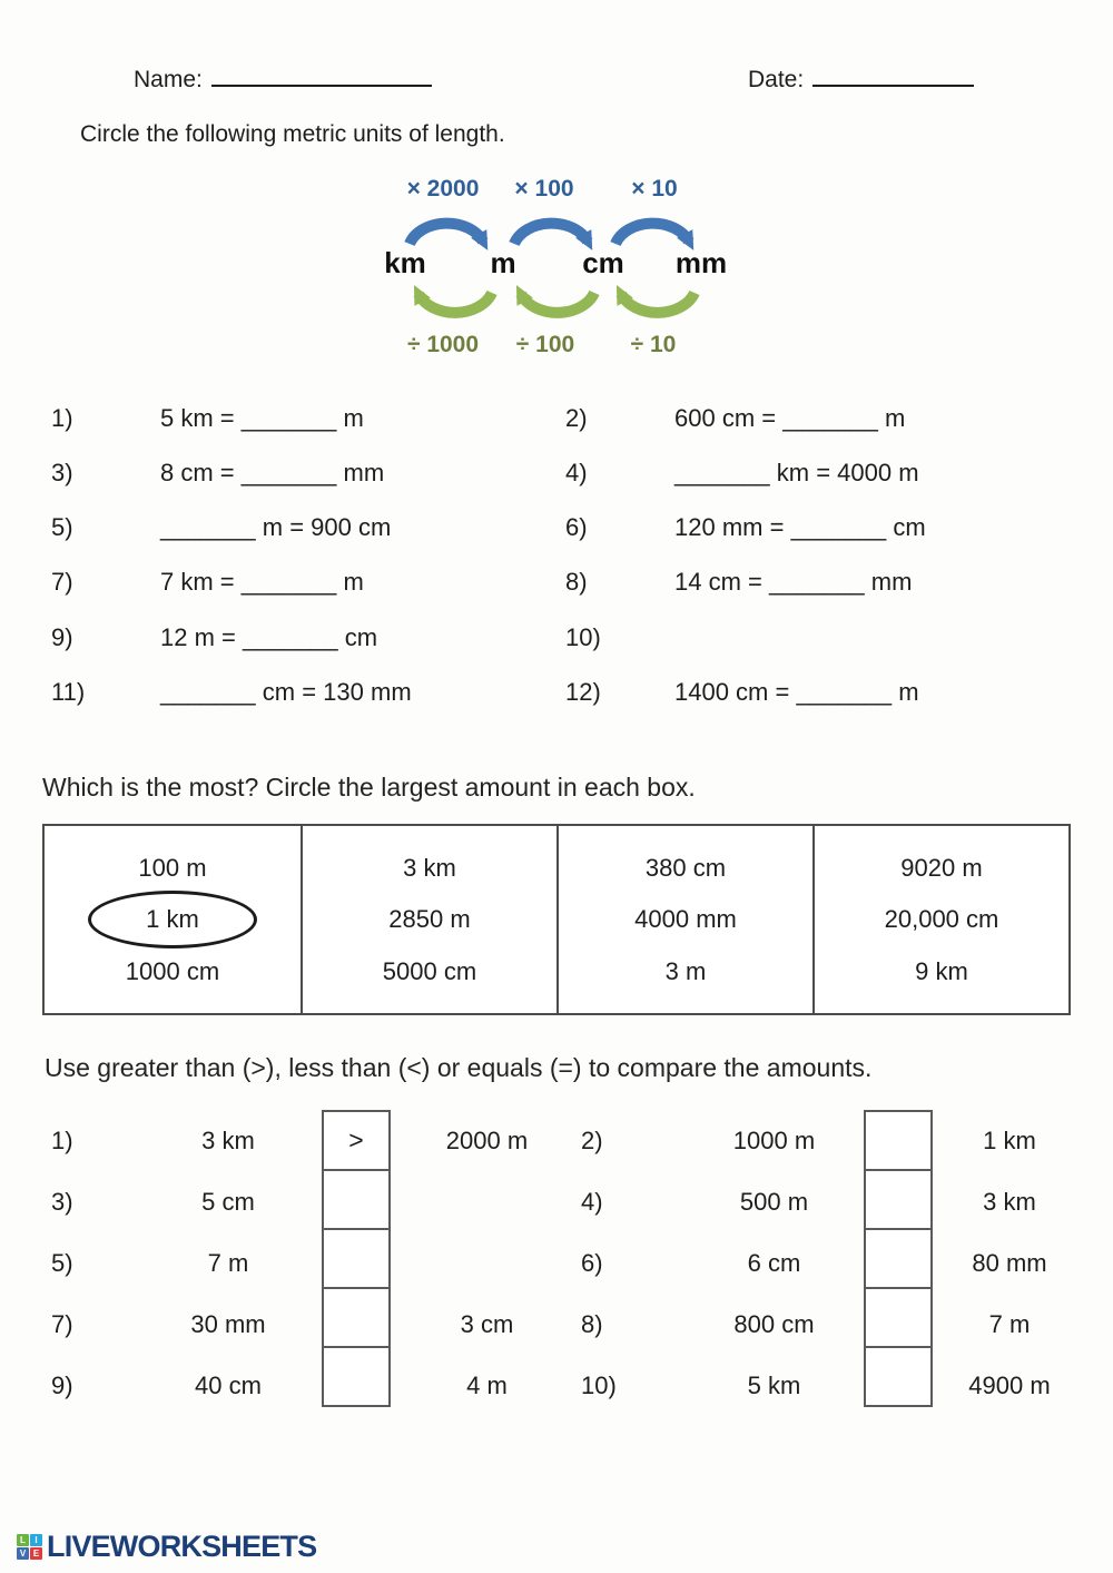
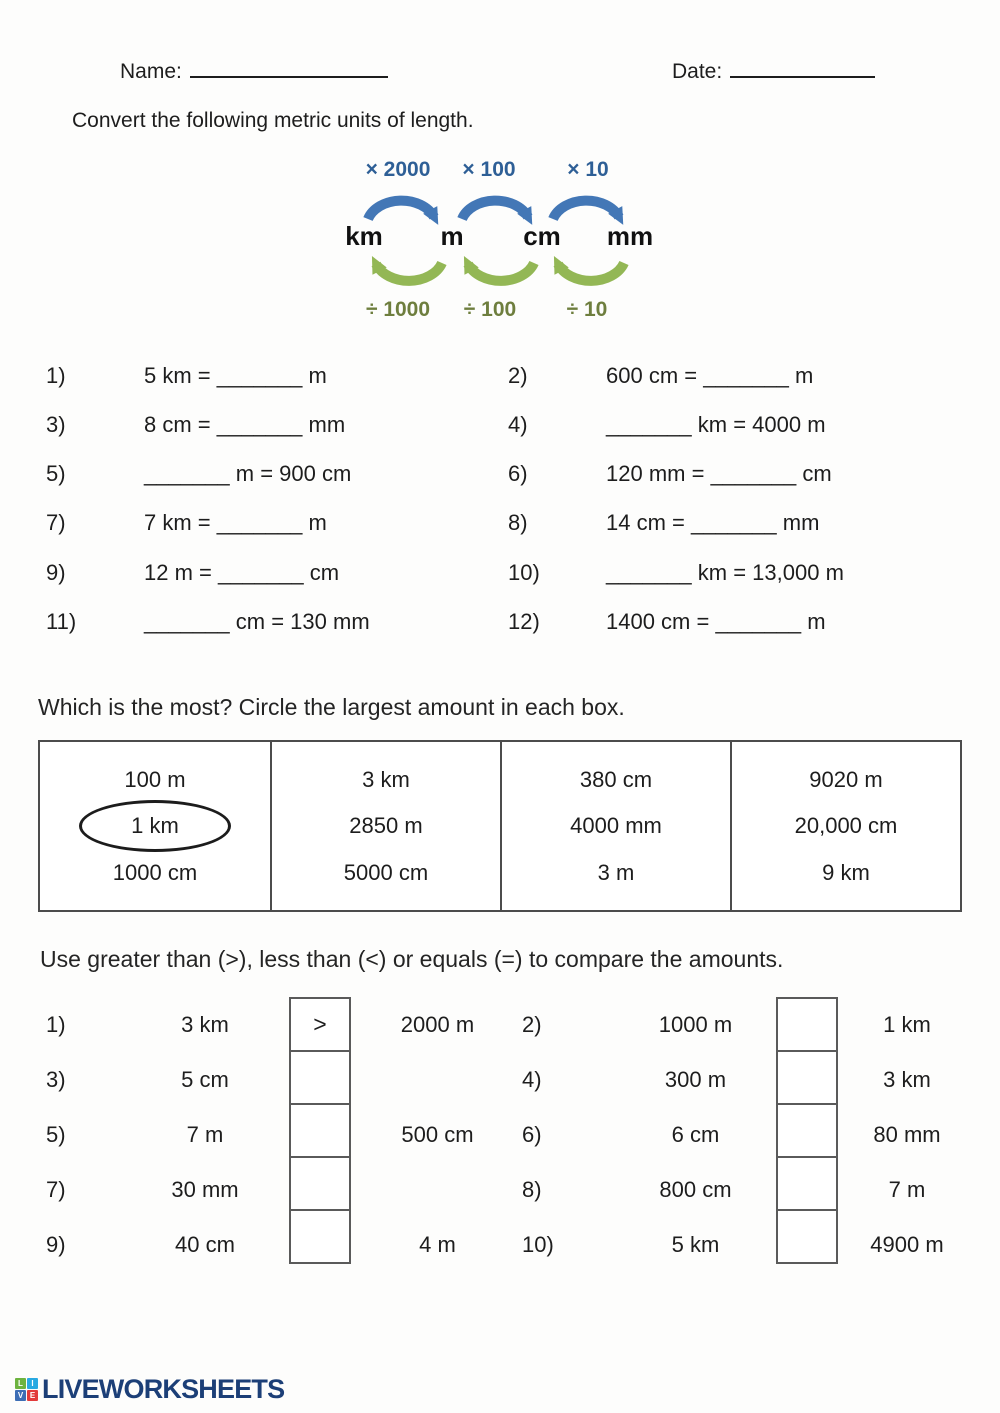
  Name:
  Date:
- Circle the following metric units of length.
+ Convert the following metric units of length.
  × 2000
  × 100
  × 10
  km
  m
  cm
  mm
  ÷ 1000
  ÷ 100
  ÷ 10
  1)
  5 km = _______ m
  2)
  600 cm = _______ m
  3)
  8 cm = _______ mm
  4)
  _______ km = 4000 m
  5)
  _______ m = 900 cm
  6)
  120 mm = _______ cm
  7)
  7 km = _______ m
  8)
  14 cm = _______ mm
  9)
  12 m = _______ cm
  10)
+ _______ km = 13,000 m
  11)
  _______ cm = 130 mm
  12)
  1400 cm = _______ m
  Which is the most? Circle the largest amount in each box.
  100 m
  1 km
  1000 cm
  3 km
  2850 m
  5000 cm
  380 cm
  4000 mm
  3 m
  9020 m
  20,000 cm
  9 km
  Use greater than (>), less than (<) or equals (=) to compare the amounts.
  1)
  3 km
  2000 m
  2)
  1000 m
  1 km
  3)
  5 cm
  4)
- 500 m
+ 300 m
  3 km
  5)
  7 m
+ 500 cm
  6)
  6 cm
  80 mm
  7)
  30 mm
- 3 cm
  8)
  800 cm
  7 m
  9)
  40 cm
  4 m
  10)
  5 km
  4900 m
  >
  L
  I
  V
  E
  LIVEWORKSHEETS
